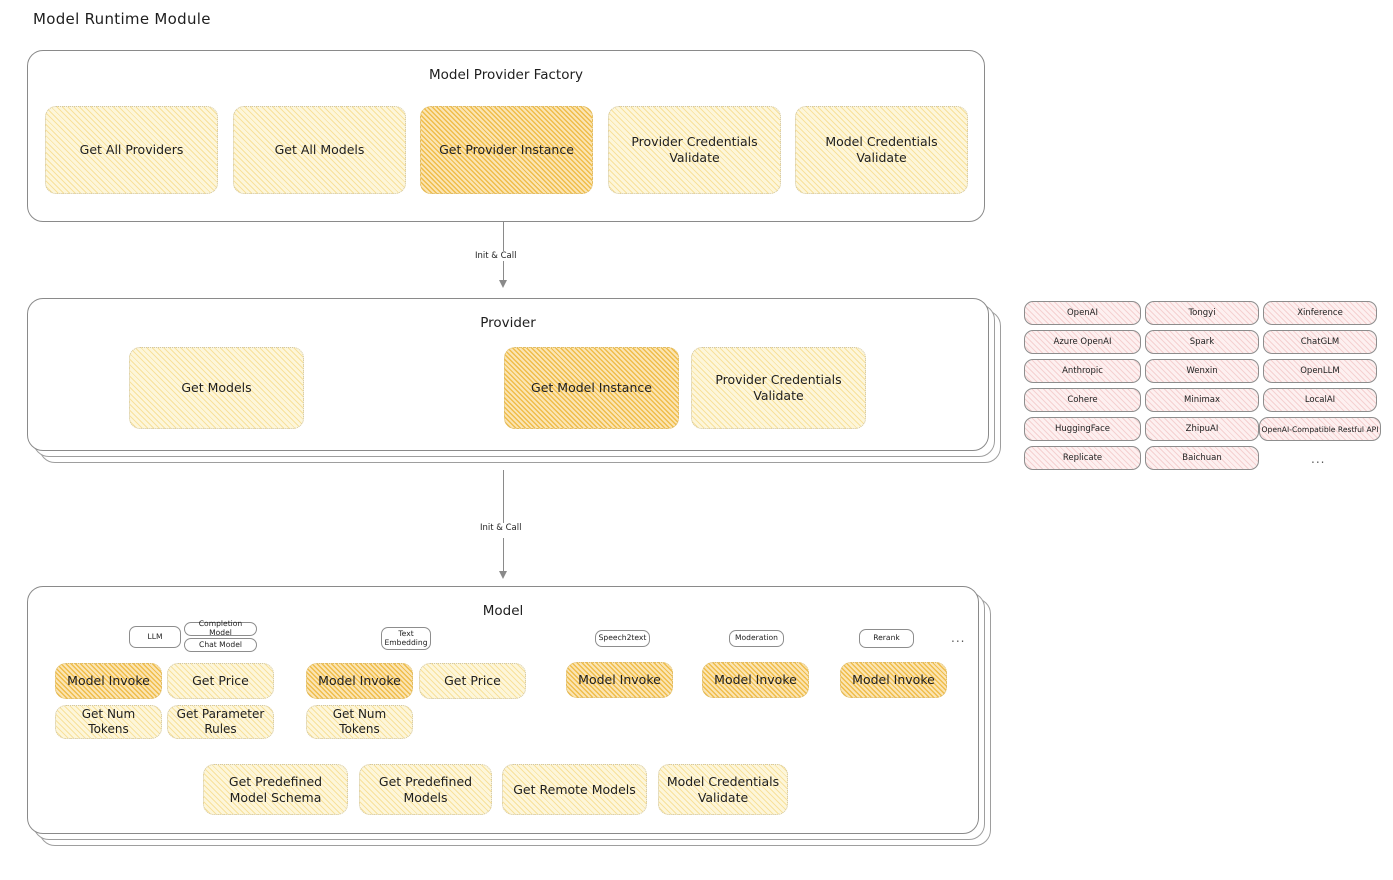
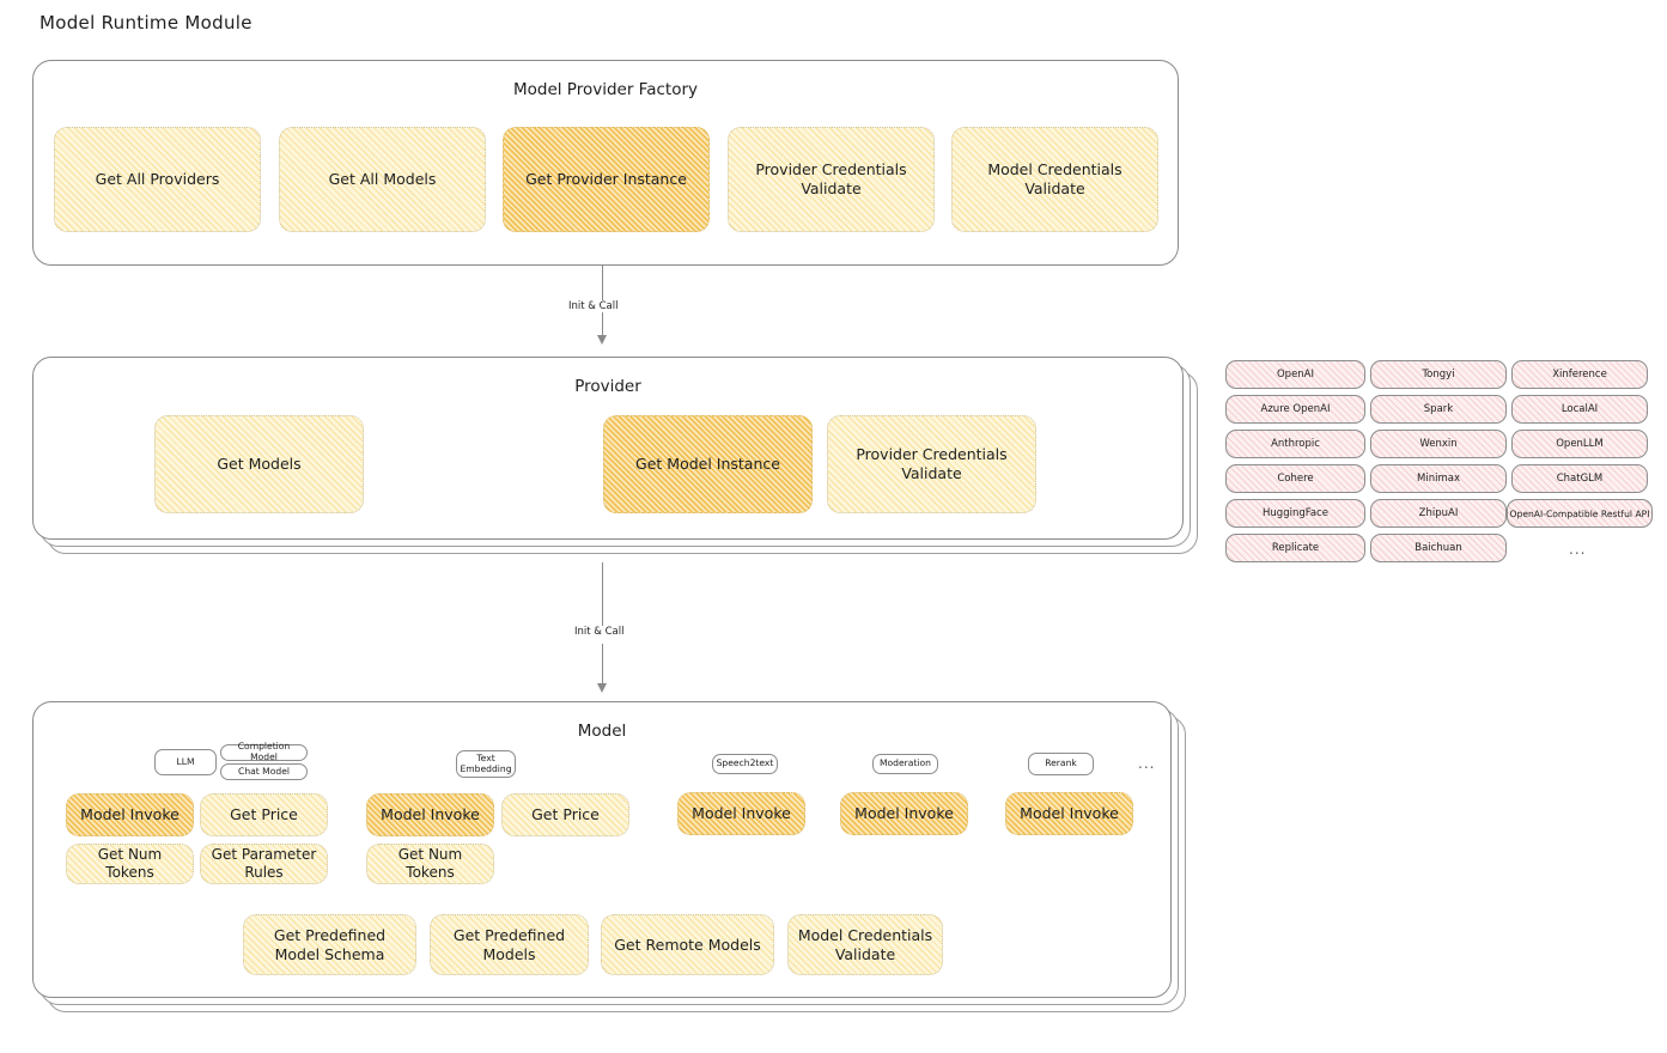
  Model Runtime Module
  Model Provider Factory
  Get All Providers
  Get All Models
  Get Provider Instance
  Provider Credentials Validate
  Model Credentials Validate
  Init & Call
  Provider
  Get Models
  Get Model Instance
  Provider Credentials Validate
  OpenAI
  Azure OpenAI
  Anthropic
  Cohere
  HuggingFace
  Replicate
  Tongyi
  Spark
  Wenxin
  Minimax
  ZhipuAI
  Baichuan
  Xinference
- ChatGLM
+ LocalAI
  OpenLLM
- LocalAI
+ ChatGLM
  OpenAI-Compatible Restful API
  ...
  Init & Call
  Model
  LLM
  Completion Model
  Chat Model
  Model Invoke
  Get Price
  Get Num Tokens
  Get Parameter Rules
  Text Embedding
  Model Invoke
  Get Price
  Get Num Tokens
  Speech2text
  Model Invoke
  Moderation
  Model Invoke
  Rerank
  Model Invoke
  ...
  Get Predefined Model Schema
  Get Predefined Models
  Get Remote Models
  Model Credentials Validate
